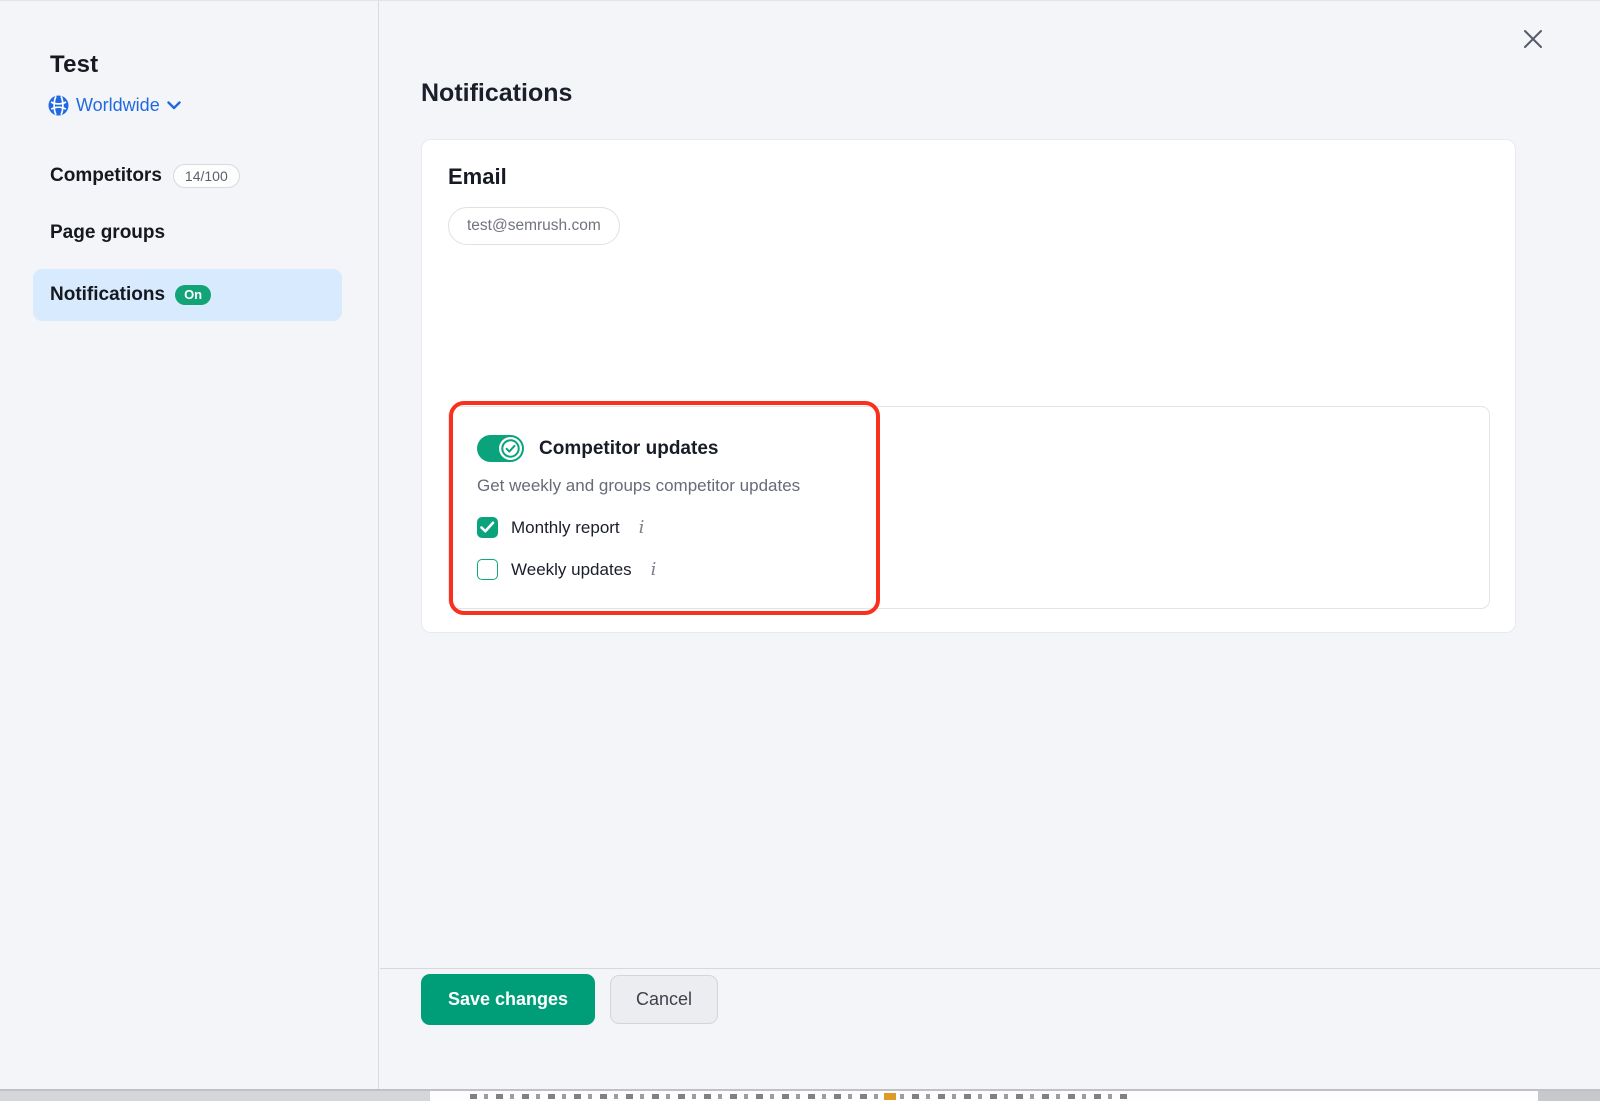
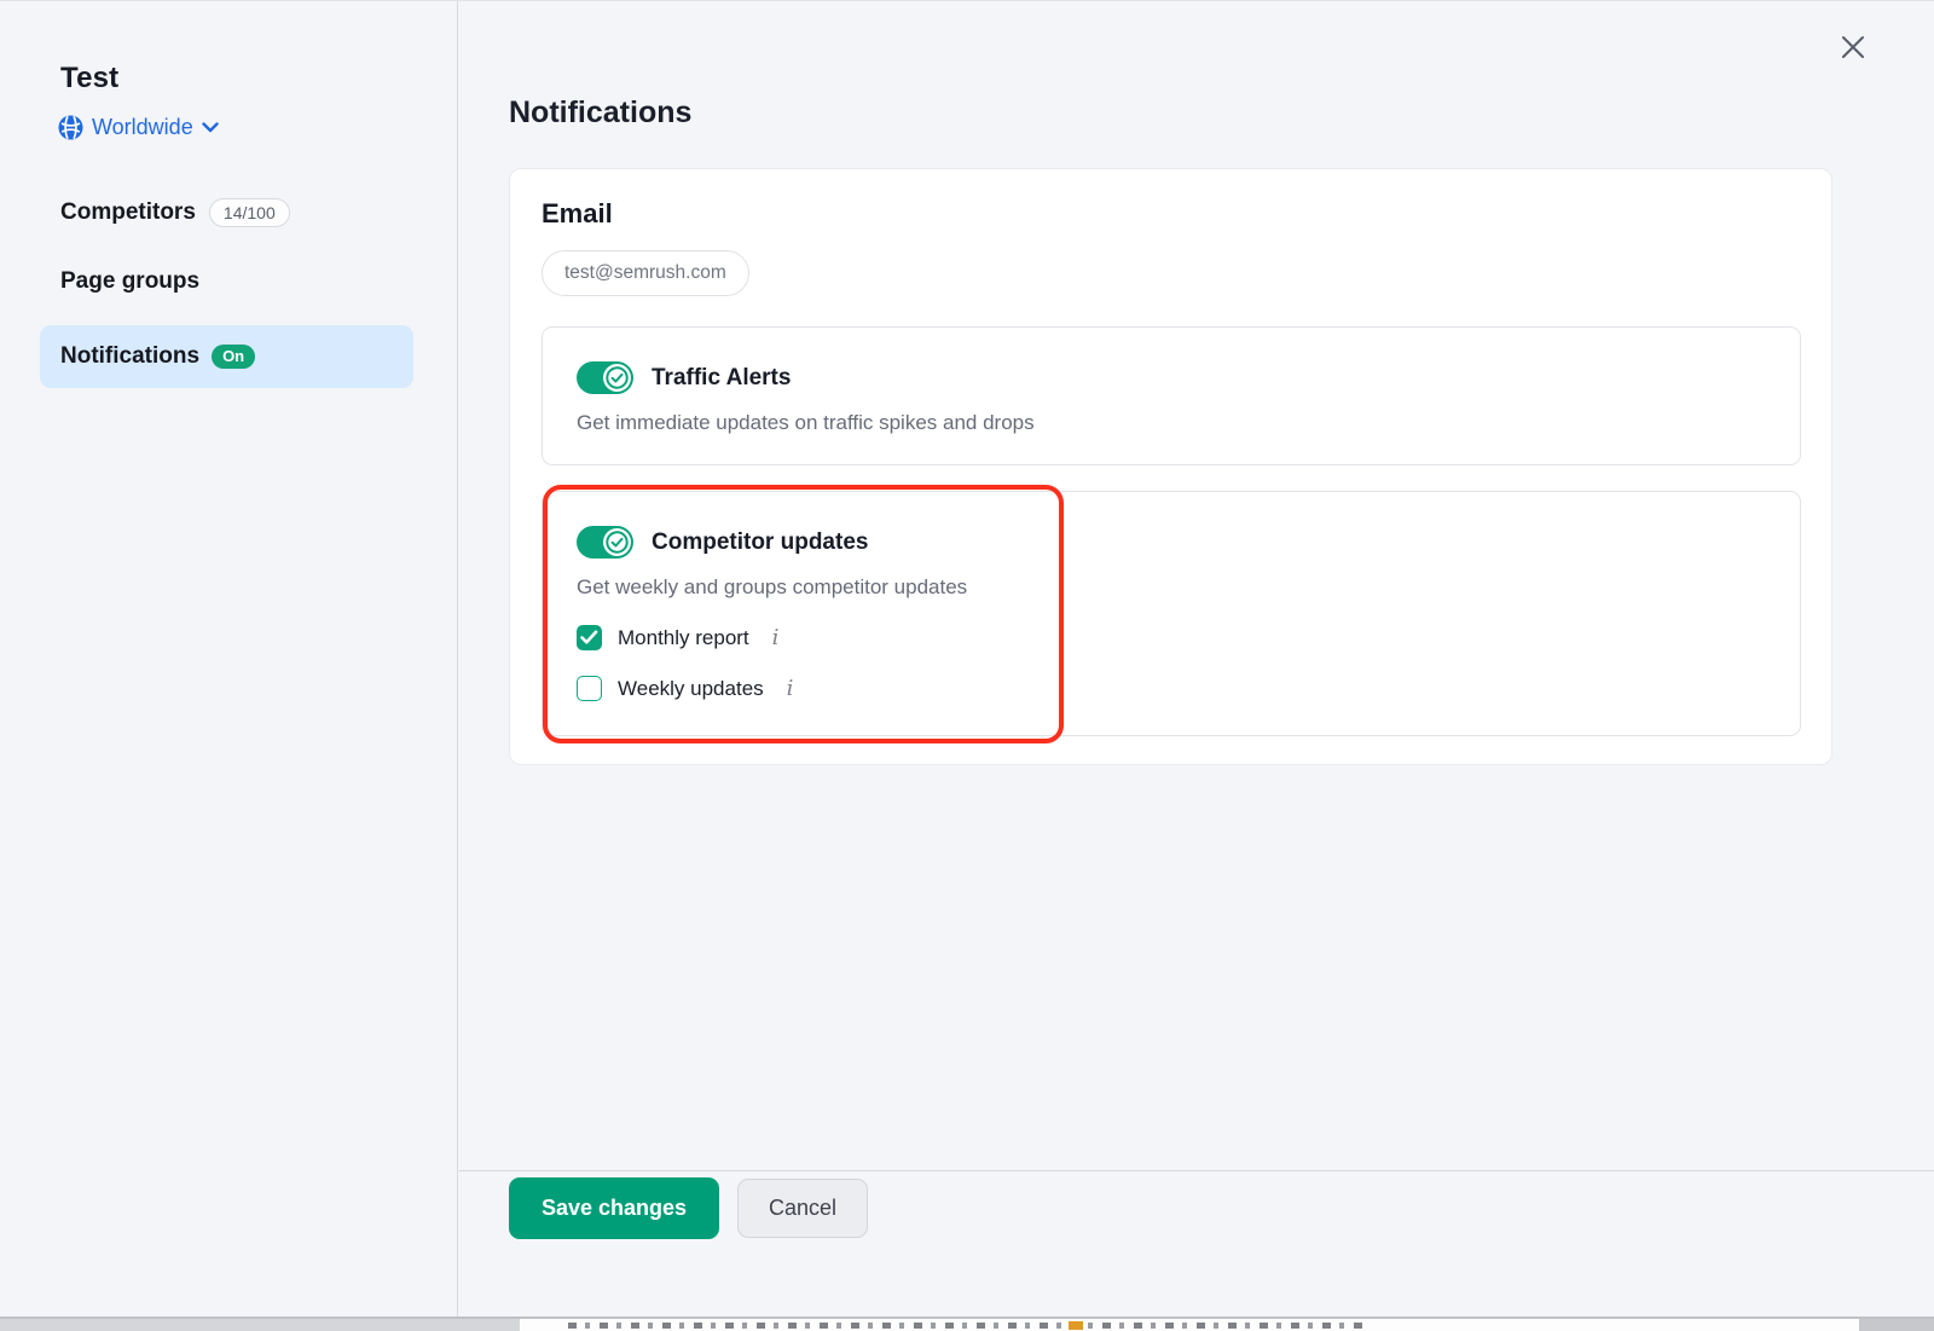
  Test
  Worldwide
  Competitors
  14/100
  Page groups
  Notifications
  On
  Notifications
  Email
  test@semrush.com
+ Traffic Alerts
+ Get immediate updates on traffic spikes and drops
  Competitor updates
  Get weekly and groups competitor updates
  Monthly report
  i
  Weekly updates
  i
  Save changes
  Cancel
